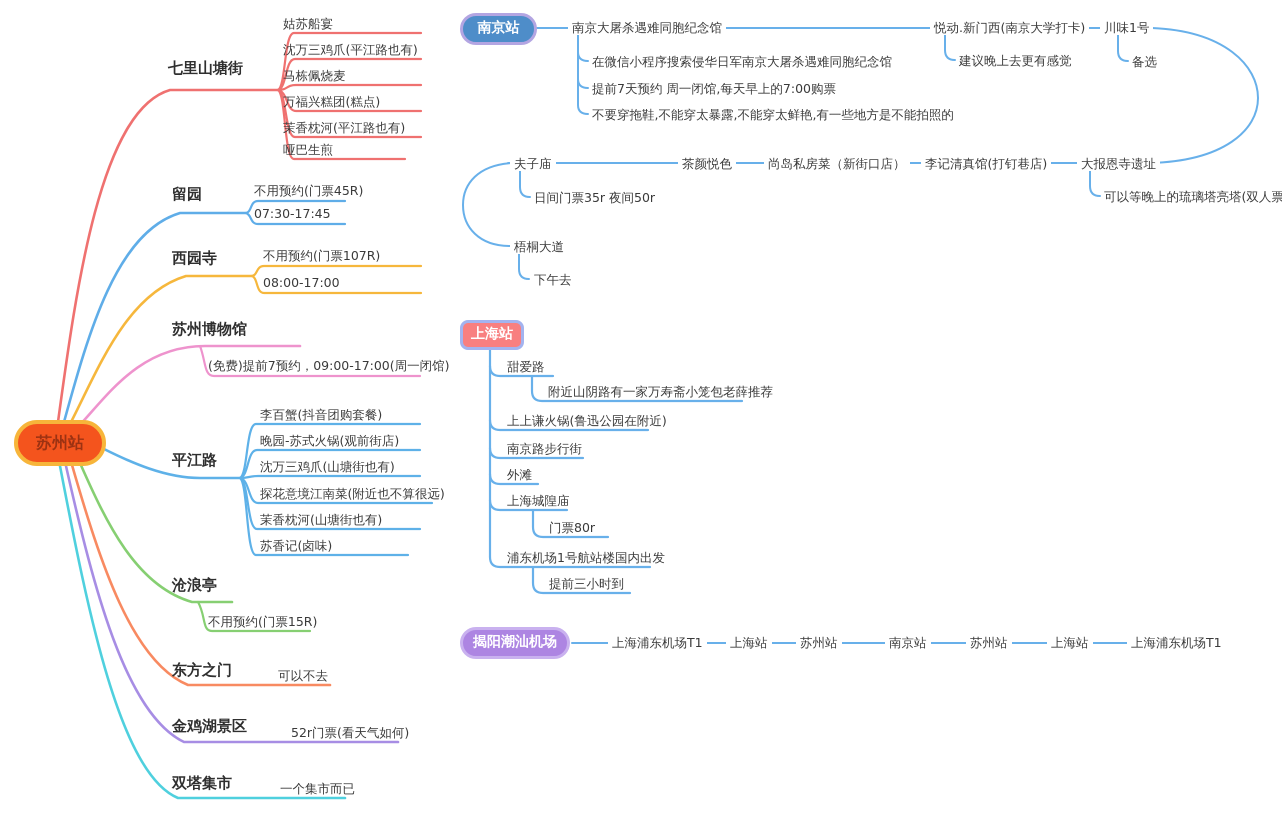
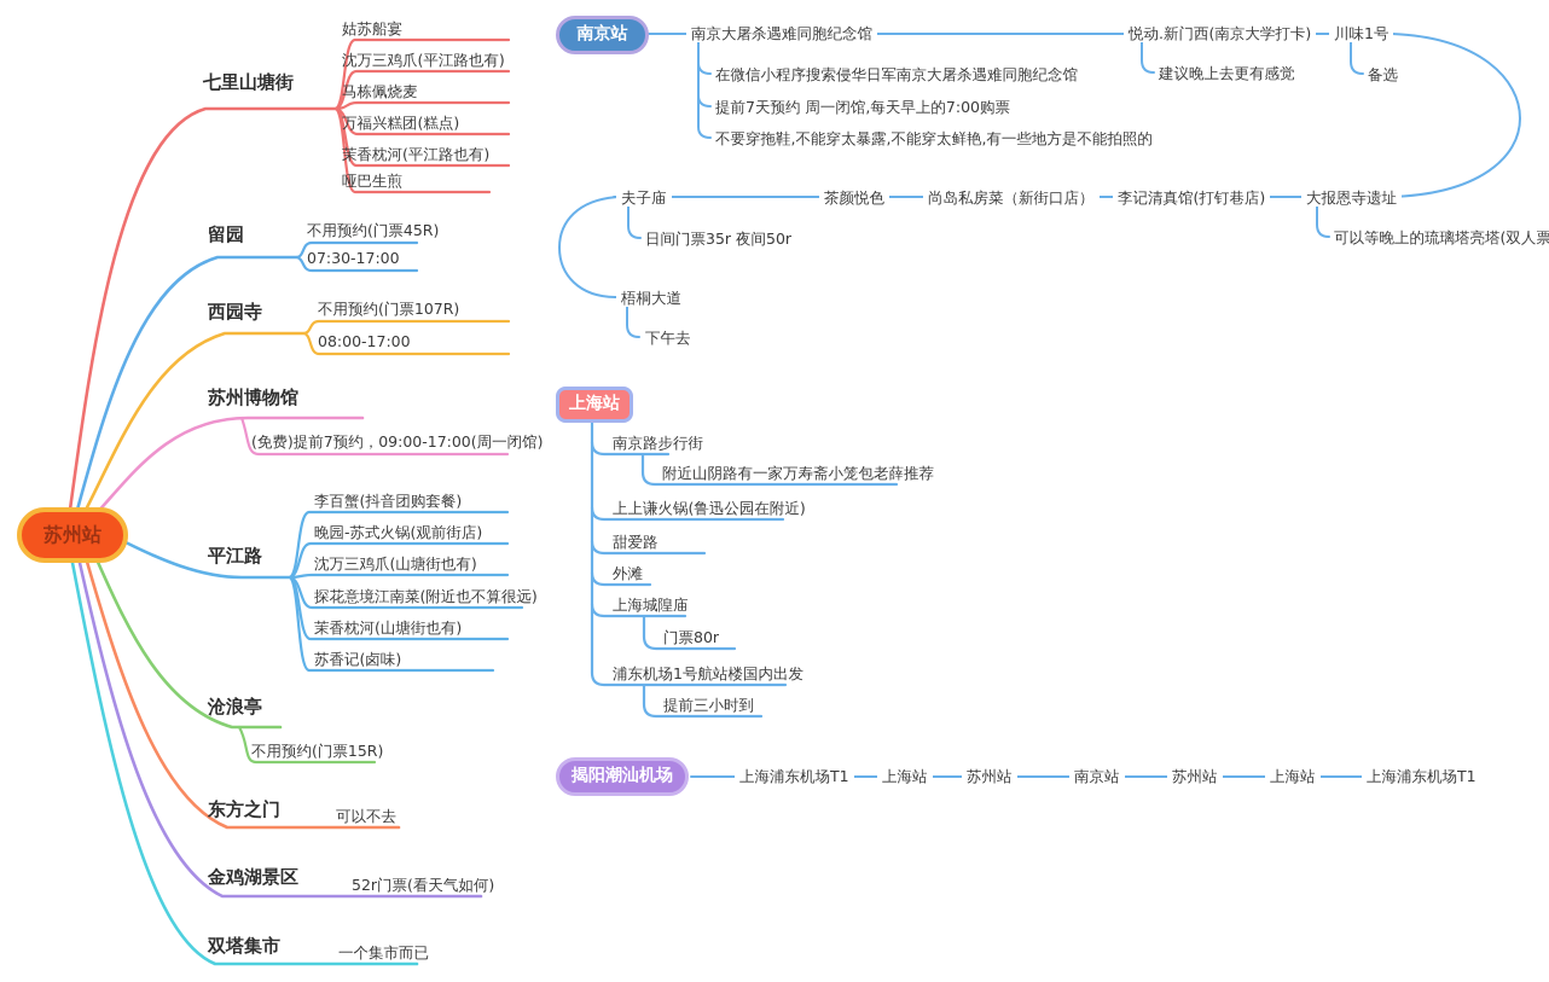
  苏州站
  七里山塘街
  姑苏船宴
  沈万三鸡爪(平江路也有)
  马栋佩烧麦
  万福兴糕团(糕点)
  茉香枕河(平江路也有)
  哑巴生煎
  留园
  不用预约(门票45R)
- 07:30-17:45
+ 07:30-17:00
  西园寺
  不用预约(门票107R)
  08:00-17:00
  苏州博物馆
  (免费)提前7预约，09:00-17:00(周一闭馆)
  平江路
  李百蟹(抖音团购套餐)
  晚园-苏式火锅(观前街店)
  沈万三鸡爪(山塘街也有)
  探花意境江南菜(附近也不算很远)
  茉香枕河(山塘街也有)
  苏香记(卤味)
  沧浪亭
  不用预约(门票15R)
  东方之门
  可以不去
  金鸡湖景区
  52r门票(看天气如何)
  双塔集市
  一个集市而已
  南京站
  南京大屠杀遇难同胞纪念馆
  在微信小程序搜索侵华日军南京大屠杀遇难同胞纪念馆
  提前7天预约 周一闭馆,每天早上的7:00购票
  不要穿拖鞋,不能穿太暴露,不能穿太鲜艳,有一些地方是不能拍照的
  悦动.新门西(南京大学打卡)
  建议晚上去更有感觉
  川味1号
  备选
  夫子庙
  日间门票35r 夜间50r
  茶颜悦色
  尚岛私房菜（新街口店）
  李记清真馆(打钉巷店)
  大报恩寺遗址
  可以等晚上的琉璃塔亮塔(双人票
  梧桐大道
  下午去
  上海站
- 甜爱路
+ 南京路步行街
  附近山阴路有一家万寿斋小笼包老薛推荐
  上上谦火锅(鲁迅公园在附近)
- 南京路步行街
+ 甜爱路
  外滩
  上海城隍庙
  门票80r
  浦东机场1号航站楼国内出发
  提前三小时到
  揭阳潮汕机场
  上海浦东机场T1
  上海站
  苏州站
  南京站
  苏州站
  上海站
  上海浦东机场T1
